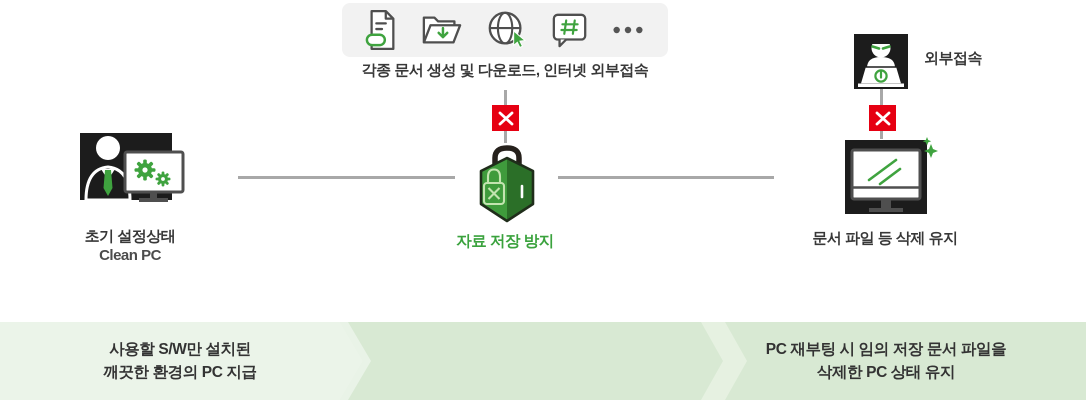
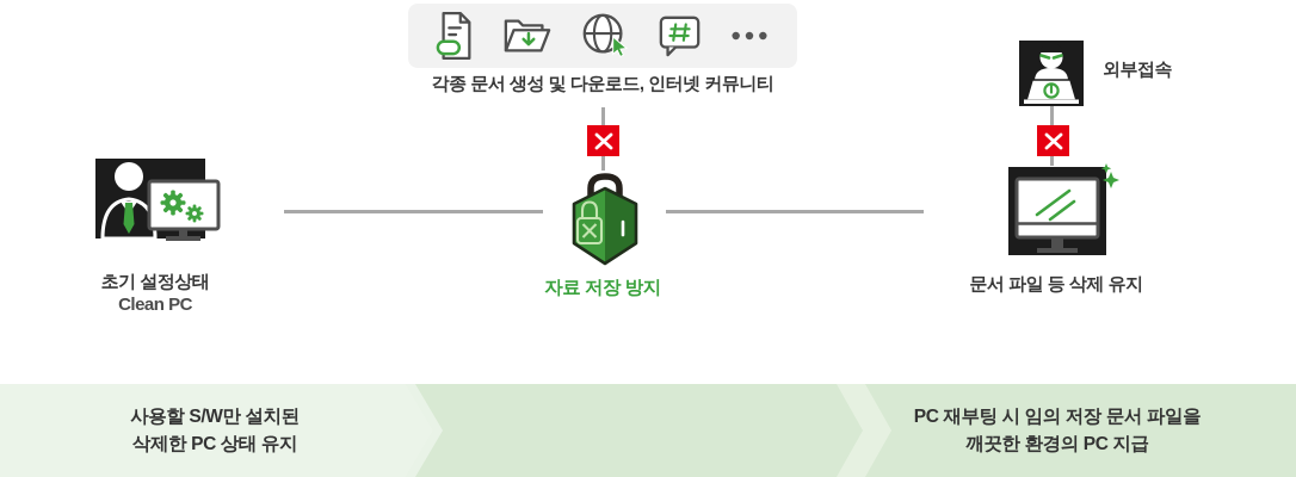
- 각종 문서 생성 및 다운로드, 인터넷 외부접속
+ 각종 문서 생성 및 다운로드, 인터넷 커뮤니티
  초기 설정상태
  Clean PC
  자료 저장 방지
  외부접속
  문서 파일 등 삭제 유지
  사용할 S/W만 설치된
- 깨끗한 환경의 PC 지급
+ 삭제한 PC 상태 유지
  PC 재부팅 시 임의 저장 문서 파일을
- 삭제한 PC 상태 유지
+ 깨끗한 환경의 PC 지급
